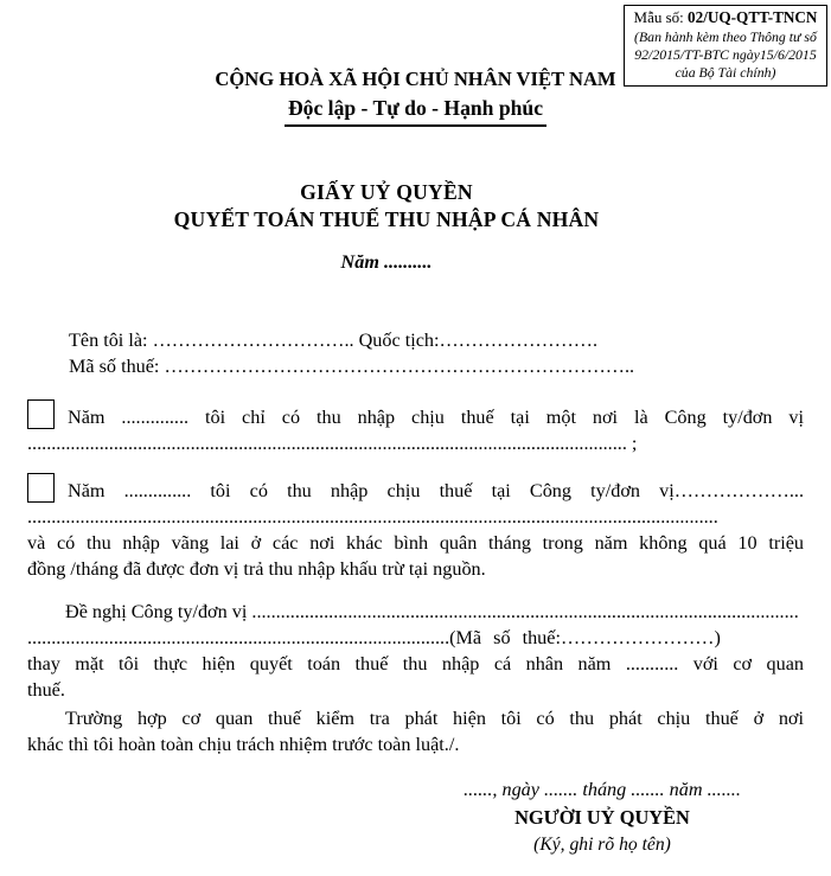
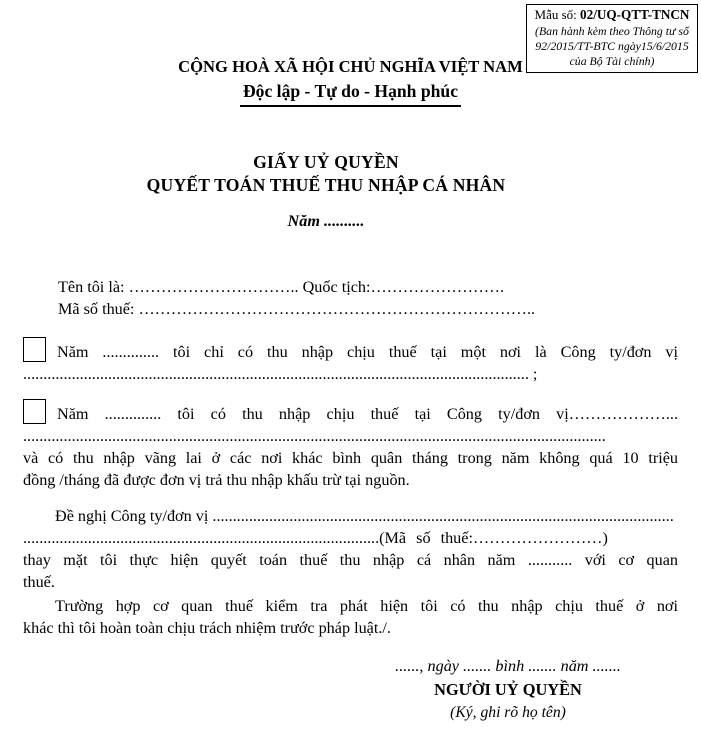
  Mẫu số: 02/UQ-QTT-TNCN
  (Ban hành kèm theo Thông tư số 92/2015/TT-BTC ngày15/6/2015 của Bộ Tài chính)
- CỘNG HOÀ XÃ HỘI CHỦ NHÂN VIỆT NAM
+ CỘNG HOÀ XÃ HỘI CHỦ NGHĨA VIỆT NAM
  Độc lập - Tự do - Hạnh phúc
  GIẤY UỶ QUYỀN
  QUYẾT TOÁN THUẾ THU NHẬP CÁ NHÂN
  Năm ..........
  Tên tôi là: ………………………….. Quốc tịch:…………………….
  Mã số thuế: ………………………………………………………………..
  Năm .............. tôi chỉ có thu nhập chịu thuế tại một nơi là Công ty/đơn vị
  ............................................................................................................................. ;
  Năm .............. tôi có thu nhập chịu thuế tại Công ty/đơn vị………………...
  ................................................................................................................................................
  và có thu nhập vãng lai ở các nơi khác bình quân tháng trong năm không quá 10 triệu
  đồng /tháng đã được đơn vị trả thu nhập khấu trừ tại nguồn.
  Đề nghị Công ty/đơn vị ..................................................................................................................
  ........................................................................................(Mã số thuế:……………………)
  thay mặt tôi thực hiện quyết toán thuế thu nhập cá nhân năm ........... với cơ quan
  thuế.
- Trường hợp cơ quan thuế kiểm tra phát hiện tôi có thu phát chịu thuế ở nơi
+ Trường hợp cơ quan thuế kiểm tra phát hiện tôi có thu nhập chịu thuế ở nơi
- khác thì tôi hoàn toàn chịu trách nhiệm trước toàn luật./.
+ khác thì tôi hoàn toàn chịu trách nhiệm trước pháp luật./.
- ......, ngày ....... tháng ....... năm .......
+ ......, ngày ....... bình ....... năm .......
  NGƯỜI UỶ QUYỀN
  (Ký, ghi rõ họ tên)
